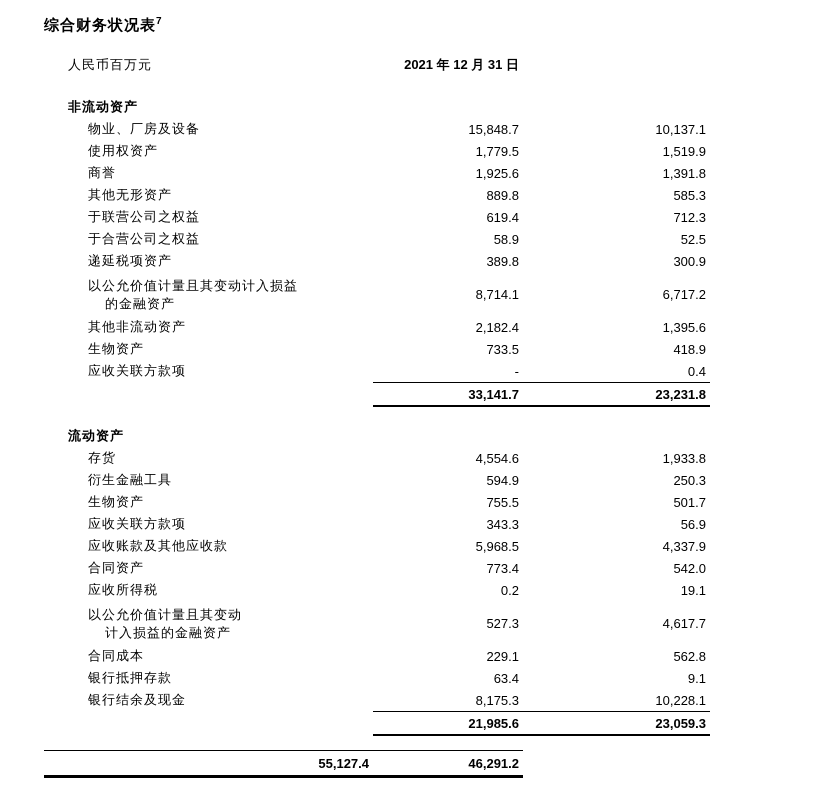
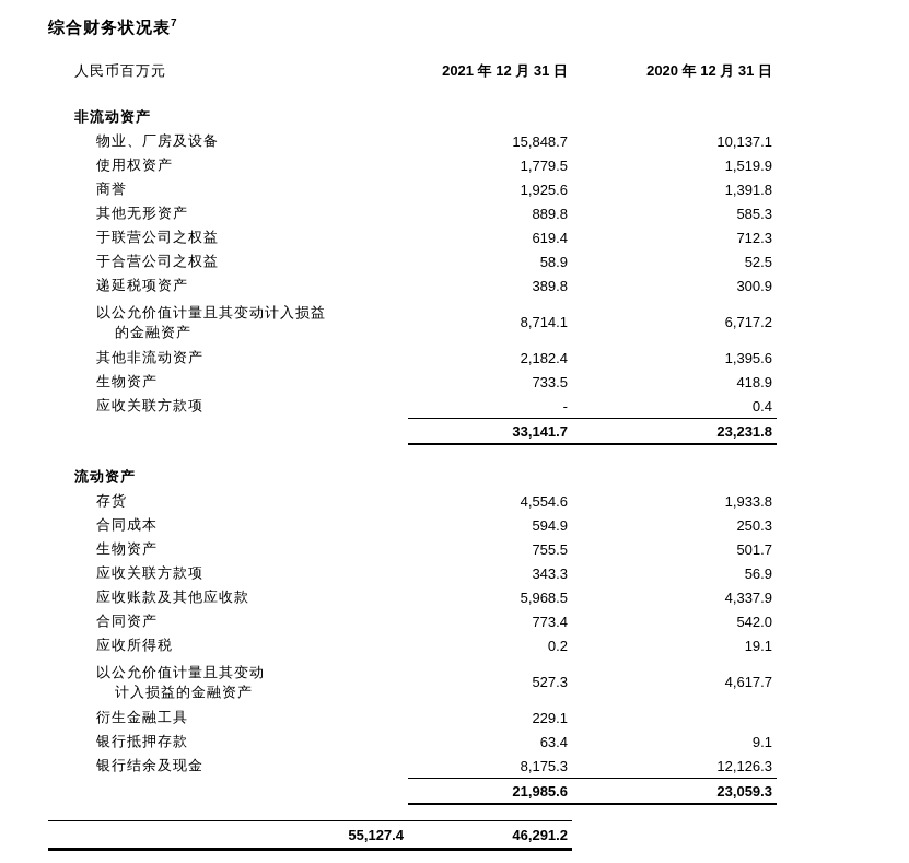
  综合财务状况表7
  人民币百万元
  2021 年 12 月 31 日
+ 2020 年 12 月 31 日
  非流动资产
  物业、厂房及设备
  15,848.7
  10,137.1
  使用权资产
  1,779.5
  1,519.9
  商誉
  1,925.6
  1,391.8
  其他无形资产
  889.8
  585.3
  于联营公司之权益
  619.4
  712.3
  于合营公司之权益
  58.9
  52.5
  递延税项资产
  389.8
  300.9
  以公允价值计量且其变动计入损益
  的金融资产
  8,714.1
  6,717.2
  其他非流动资产
  2,182.4
  1,395.6
  生物资产
  733.5
  418.9
  应收关联方款项
  -
  0.4
  33,141.7
  23,231.8
  流动资产
  存货
  4,554.6
  1,933.8
- 衍生金融工具
+ 合同成本
  594.9
  250.3
  生物资产
  755.5
  501.7
  应收关联方款项
  343.3
  56.9
  应收账款及其他应收款
  5,968.5
  4,337.9
  合同资产
  773.4
  542.0
  应收所得税
  0.2
  19.1
  以公允价值计量且其变动
  计入损益的金融资产
  527.3
  4,617.7
- 合同成本
+ 衍生金融工具
  229.1
- 562.8
  银行抵押存款
  63.4
  9.1
  银行结余及现金
  8,175.3
- 10,228.1
+ 12,126.3
  21,985.6
  23,059.3
  55,127.4
  46,291.2
